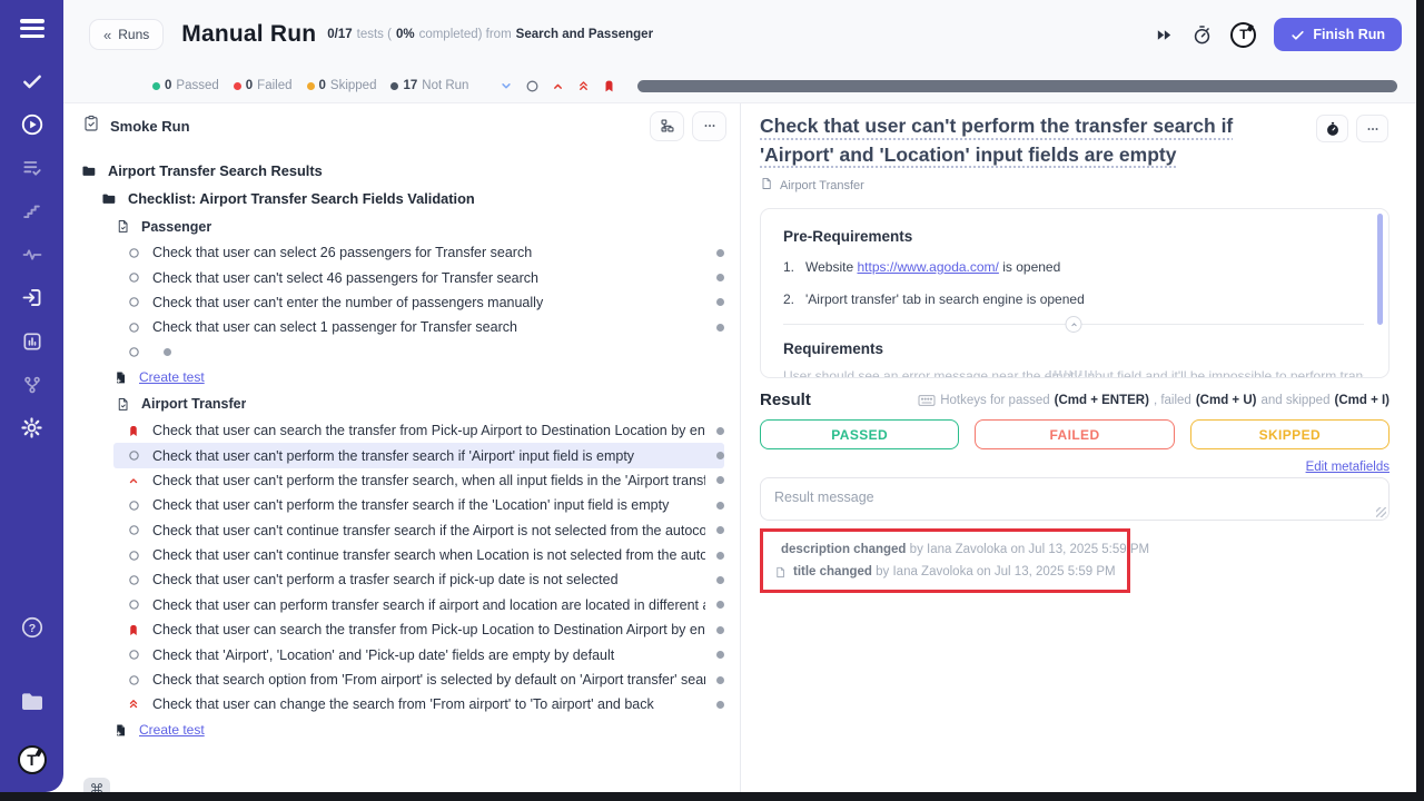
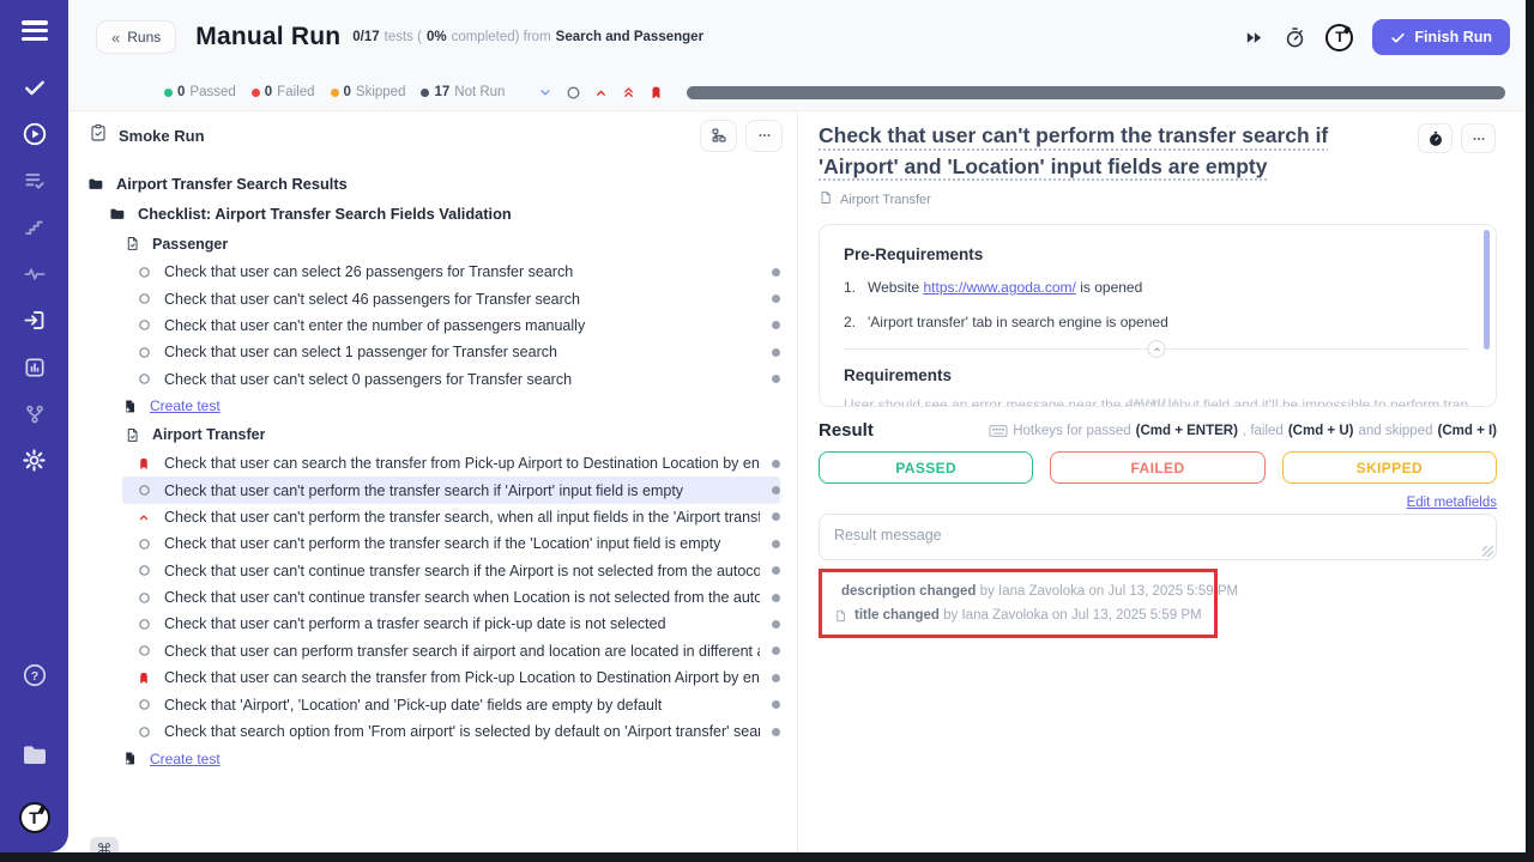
  ?
  T
  «
  Runs
  Manual Run
  0/17
  tests (
  0%
  completed) from
  Search and Passenger
  T
  Finish Run
  0
  Passed
  0
  Failed
  0
  Skipped
  17
  Not Run
  Smoke Run
  Airport Transfer Search Results
  Checklist: Airport Transfer Search Fields Validation
  Passenger
  Check that user can select 26 passengers for Transfer search
  Check that user can't select 46 passengers for Transfer search
  Check that user can't enter the number of passengers manually
  Check that user can select 1 passenger for Transfer search
+ Check that user can't select 0 passengers for Transfer search
  Create test
  Airport Transfer
  Check that user can search the transfer from Pick-up Airport to Destination Location by en
  Check that user can't perform the transfer search if 'Airport' input field is empty
  Check that user can't perform the transfer search, when all input fields in the 'Airport trans
  Check that user can't perform the transfer search if the 'Location' input field is empty
  Check that user can't continue transfer search if the Airport is not selected from the autoco
  Check that user can't continue transfer search when Location is not selected from the auto
  Check that user can't perform a trasfer search if pick-up date is not selected
  Check that user can perform transfer search if airport and location are located in different
  Check that user can search the transfer from Pick-up Location to Destination Airport by en
  Check that 'Airport', 'Location' and 'Pick-up date' fields are empty by default
  Check that search option from 'From airport' is selected by default on 'Airport transfer' sea
- Check that user can change the search from 'From airport' to 'To airport' and back
  Create test
  Check that user can't perform the transfer search if 'Airport' and 'Location' input fields are empty
  Airport Transfer
  Pre-Requirements
  1.
  Website https://www.agoda.com/ is opened
  2.
  'Airport transfer' tab in search engine is opened
  Requirements
  User should see an error message near the empty input field and it'll be impossible to perform tran
  Result
  Hotkeys for passed
  (Cmd + ENTER)
  , failed
  (Cmd + U)
  and skipped
  (Cmd + I)
  PASSED
  FAILED
  SKIPPED
  Edit metafields
  Result message
  description changed by Iana Zavoloka on Jul 13, 2025 5:59 PM
  title changed by Iana Zavoloka on Jul 13, 2025 5:59 PM
  ⌘
